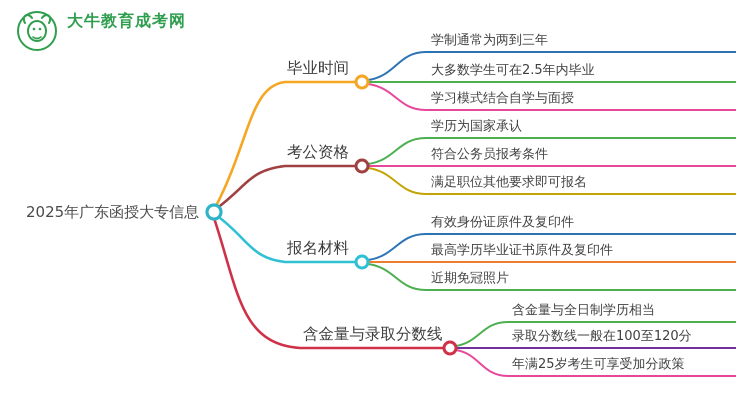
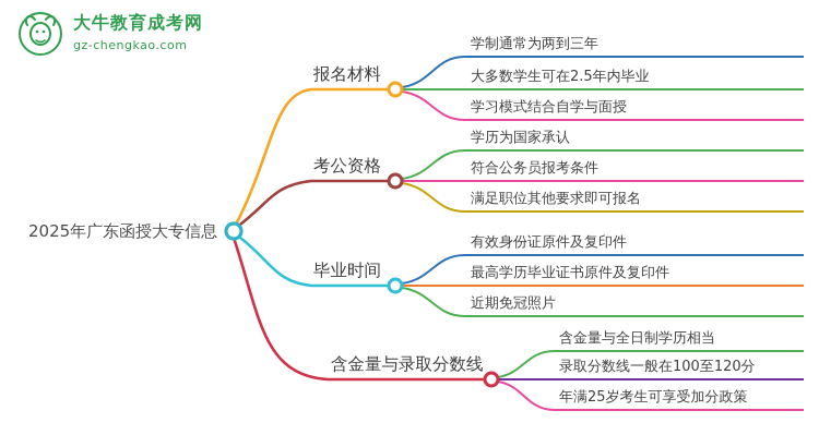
  大牛教育成考网
+ gz-chengkao.com
  2025年广东函授大专信息
- 毕业时间
+ 报名材料
  考公资格
- 报名材料
+ 毕业时间
  含金量与录取分数线
  学制通常为两到三年
  大多数学生可在2.5年内毕业
  学习模式结合自学与面授
  学历为国家承认
  符合公务员报考条件
  满足职位其他要求即可报名
  有效身份证原件及复印件
  最高学历毕业证书原件及复印件
  近期免冠照片
  含金量与全日制学历相当
  录取分数线一般在100至120分
  年满25岁考生可享受加分政策
